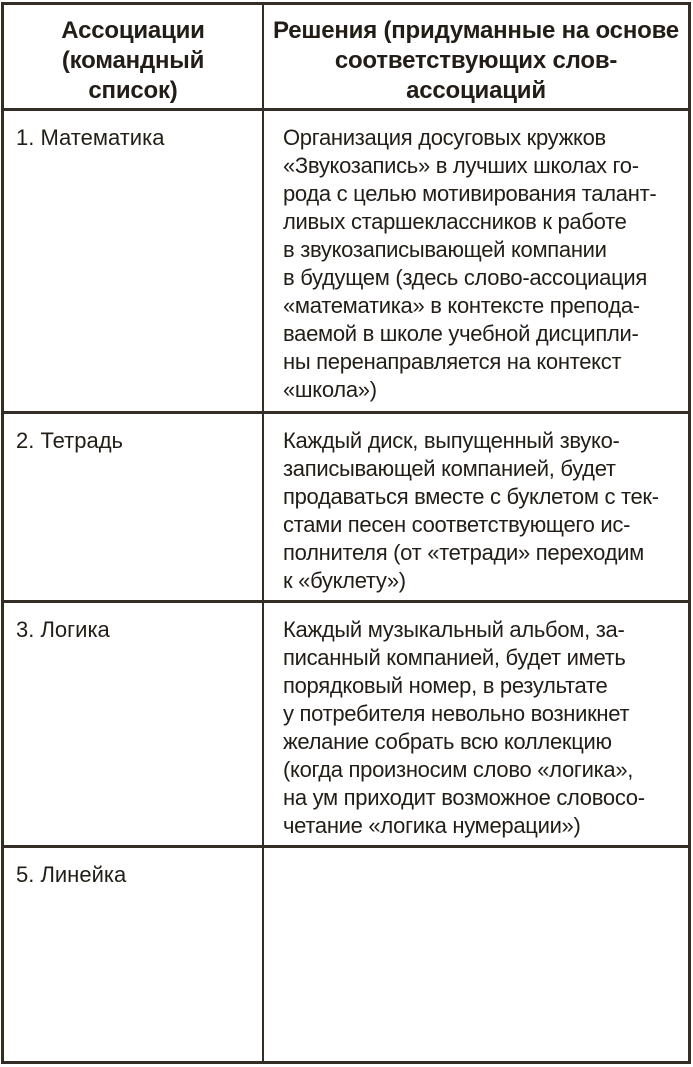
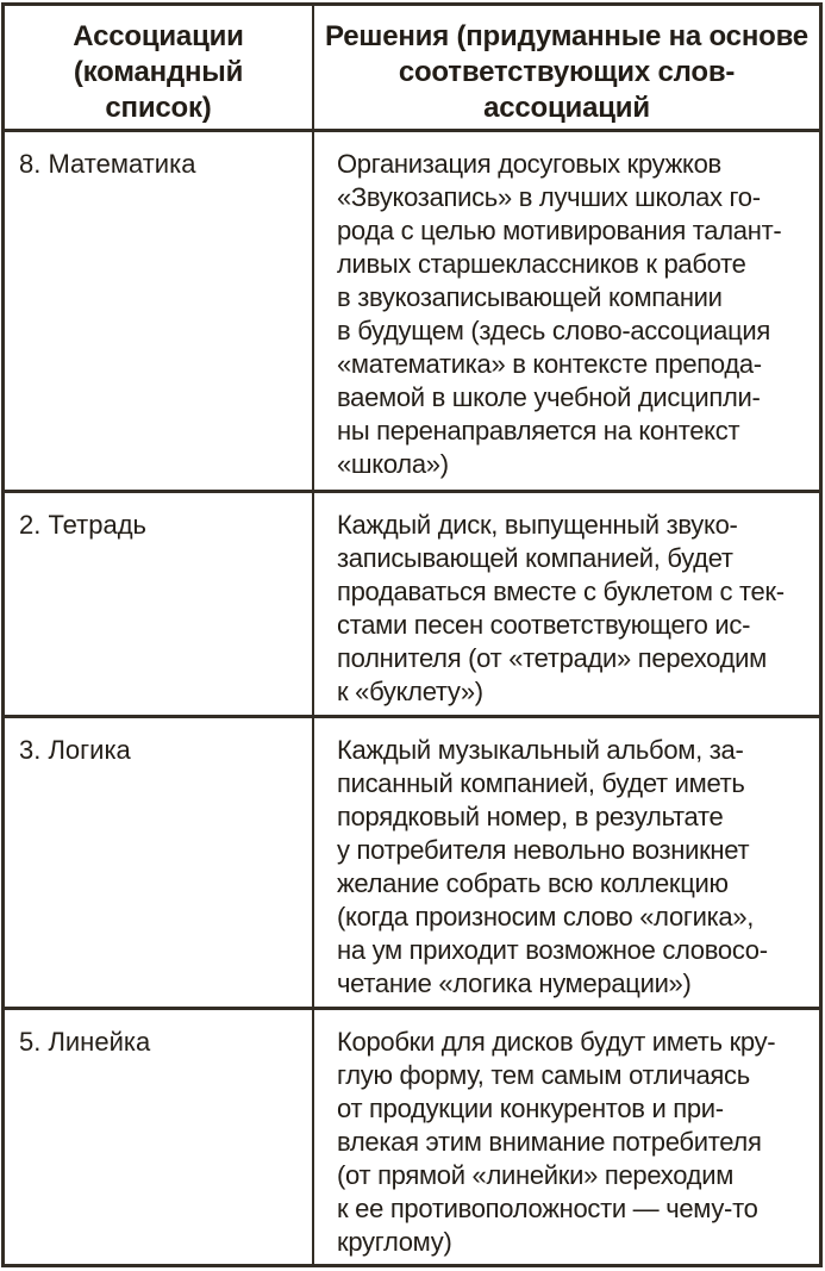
  Ассоциации
  (командный
  список)
  Решения (придуманные на основе
  соответствующих слов-ассоциаций
- 1. Математика
+ 8. Математика
  Организация досуговых кружков
  «Звукозапись» в лучших школах го-
  рода с целью мотивирования талант-
  ливых старшеклассников к работе
  в звукозаписывающей компании
  в будущем (здесь слово-ассоциация
  «математика» в контексте препода-
  ваемой в школе учебной дисципли-
  ны перенаправляется на контекст
  «школа»)
  2. Тетрадь
  Каждый диск, выпущенный звуко-
  записывающей компанией, будет
  продаваться вместе с буклетом с тек-
  стами песен соответствующего ис-
  полнителя (от «тетради» переходим
  к «буклету»)
  3. Логика
  Каждый музыкальный альбом, за-
  писанный компанией, будет иметь
  порядковый номер, в результате
  у потребителя невольно возникнет
  желание собрать всю коллекцию
  (когда произносим слово «логика»,
  на ум приходит возможное словосо-
  четание «логика нумерации»)
  5. Линейка
+ Коробки для дисков будут иметь кру-
+ глую форму, тем самым отличаясь
+ от продукции конкурентов и при-
+ влекая этим внимание потребителя
+ (от прямой «линейки» переходим
+ к ее противоположности — чему-то
+ круглому)
